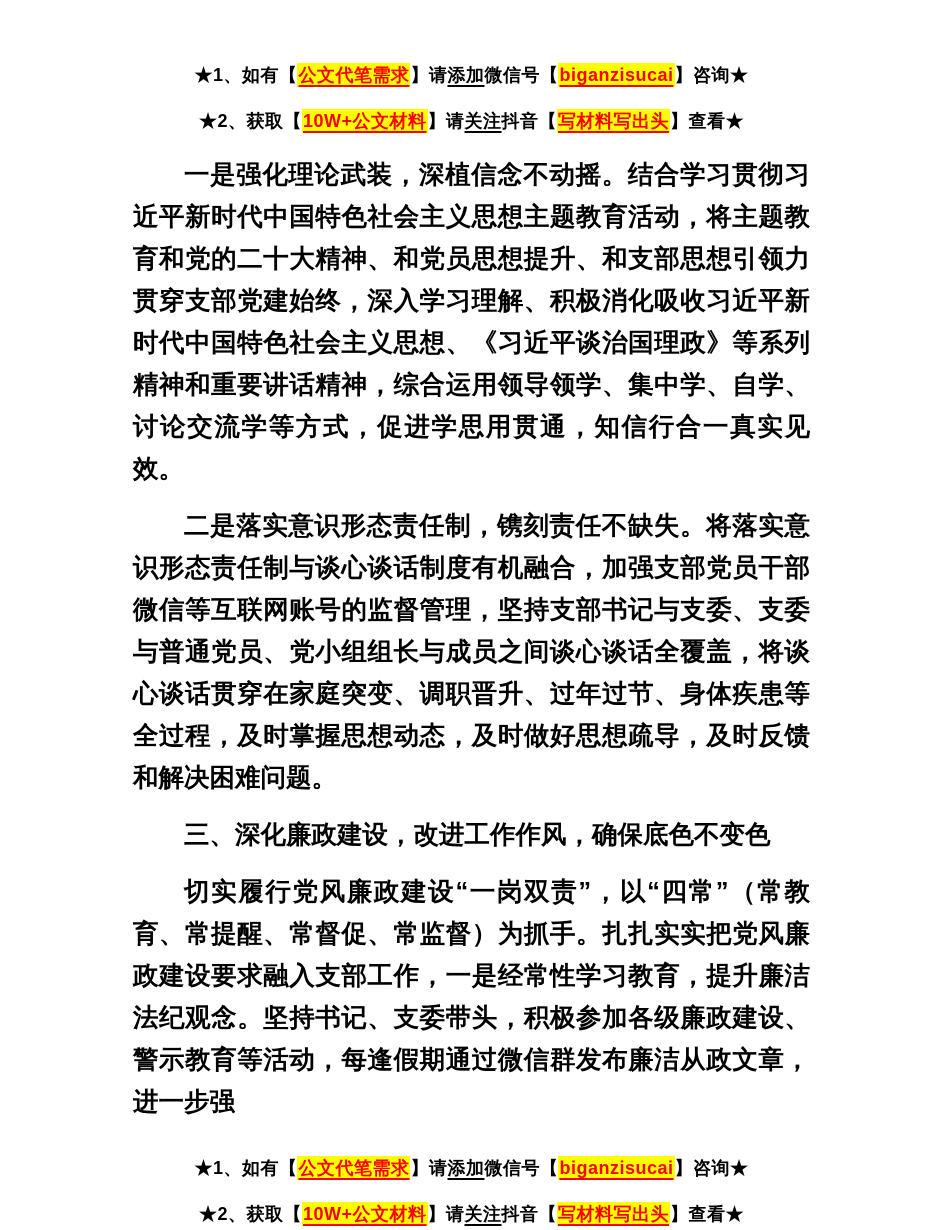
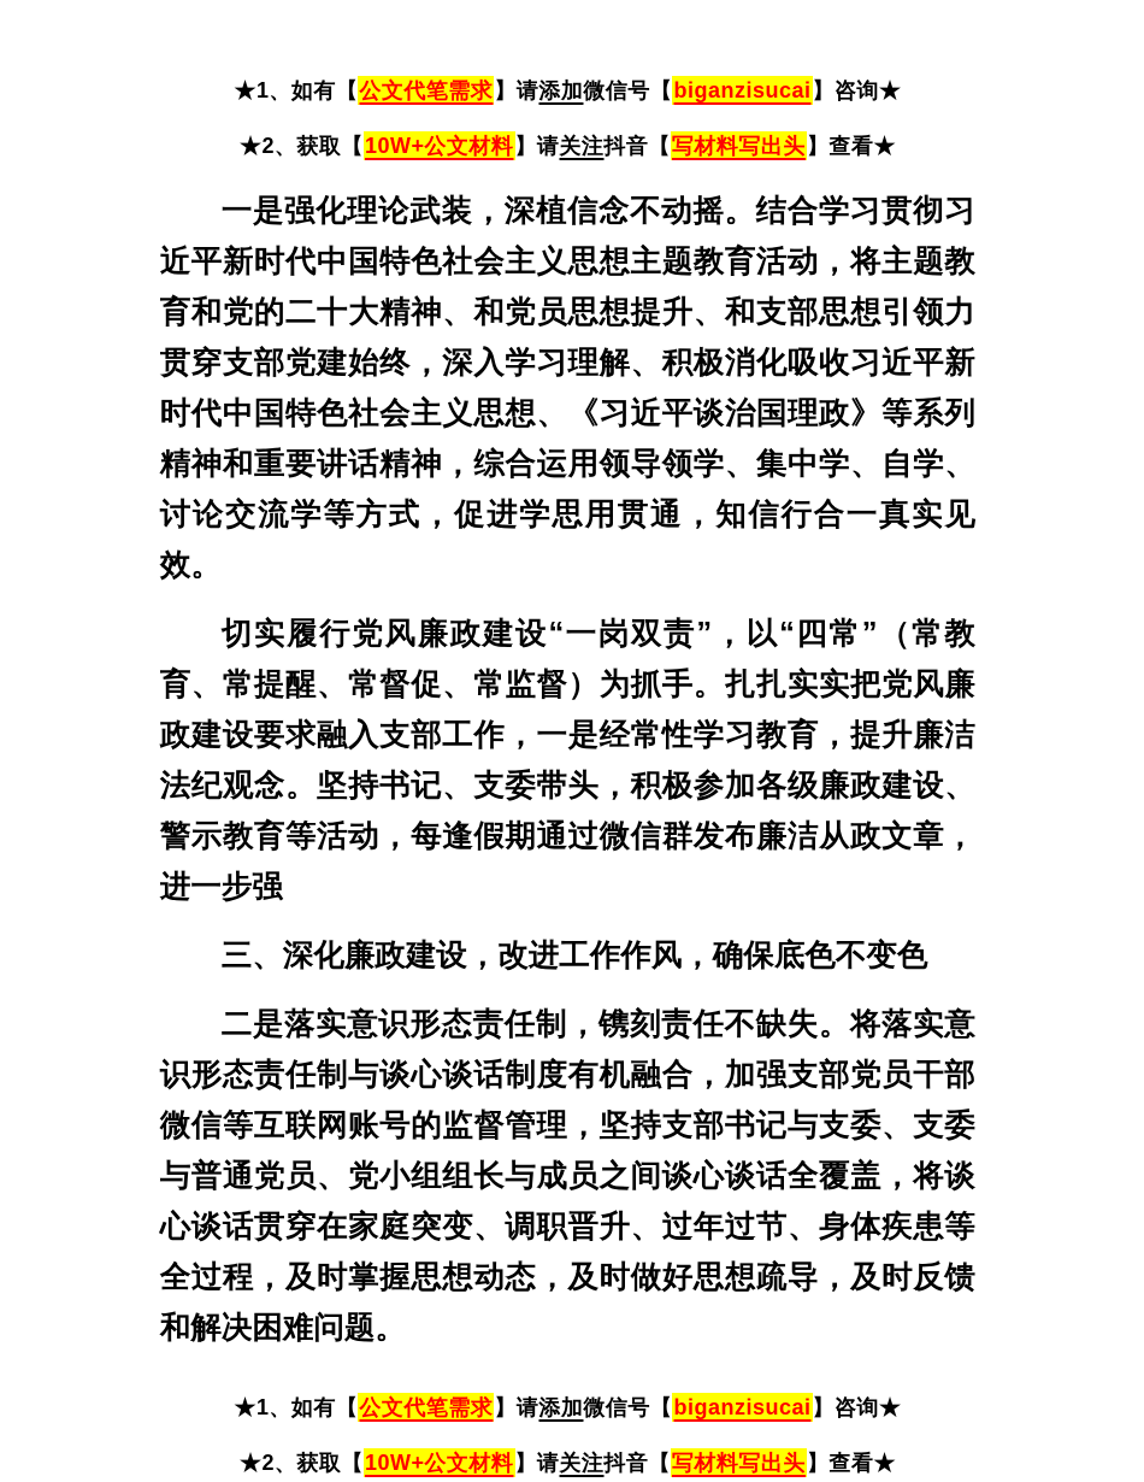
  ★1、如有【公文代笔需求】请添加微信号【biganzisucai】咨询★
  ★2、获取【10W+公文材料】请关注抖音【写材料写出头】查看★
  一是强化理论武装，深植信念不动摇。结合学习贯彻习近平新时代中国特色社会主义思想主题教育活动，将主题教育和党的二十大精神、和党员思想提升、和支部思想引领力贯穿支部党建始终，深入学习理解、积极消化吸收习近平新时代中国特色社会主义思想、《习近平谈治国理政》等系列精神和重要讲话精神，综合运用领导领学、集中学、自学、讨论交流学等方式，促进学思用贯通，知信行合一真实见效。
- 二是落实意识形态责任制，镌刻责任不缺失。将落实意识形态责任制与谈心谈话制度有机融合，加强支部党员干部微信等互联网账号的监督管理，坚持支部书记与支委、支委与普通党员、党小组组长与成员之间谈心谈话全覆盖，将谈心谈话贯穿在家庭突变、调职晋升、过年过节、身体疾患等全过程，及时掌握思想动态，及时做好思想疏导，及时反馈和解决困难问题。
+ 切实履行党风廉政建设“一岗双责”，以“四常”（常教育、常提醒、常督促、常监督）为抓手。扎扎实实把党风廉政建设要求融入支部工作，一是经常性学习教育，提升廉洁法纪观念。坚持书记、支委带头，积极参加各级廉政建设、警示教育等活动，每逢假期通过微信群发布廉洁从政文章，进一步强
  三、深化廉政建设，改进工作作风，确保底色不变色
- 切实履行党风廉政建设“一岗双责”，以“四常”（常教育、常提醒、常督促、常监督）为抓手。扎扎实实把党风廉政建设要求融入支部工作，一是经常性学习教育，提升廉洁法纪观念。坚持书记、支委带头，积极参加各级廉政建设、警示教育等活动，每逢假期通过微信群发布廉洁从政文章，进一步强
+ 二是落实意识形态责任制，镌刻责任不缺失。将落实意识形态责任制与谈心谈话制度有机融合，加强支部党员干部微信等互联网账号的监督管理，坚持支部书记与支委、支委与普通党员、党小组组长与成员之间谈心谈话全覆盖，将谈心谈话贯穿在家庭突变、调职晋升、过年过节、身体疾患等全过程，及时掌握思想动态，及时做好思想疏导，及时反馈和解决困难问题。
  ★1、如有【公文代笔需求】请添加微信号【biganzisucai】咨询★
  ★2、获取【10W+公文材料】请关注抖音【写材料写出头】查看★
